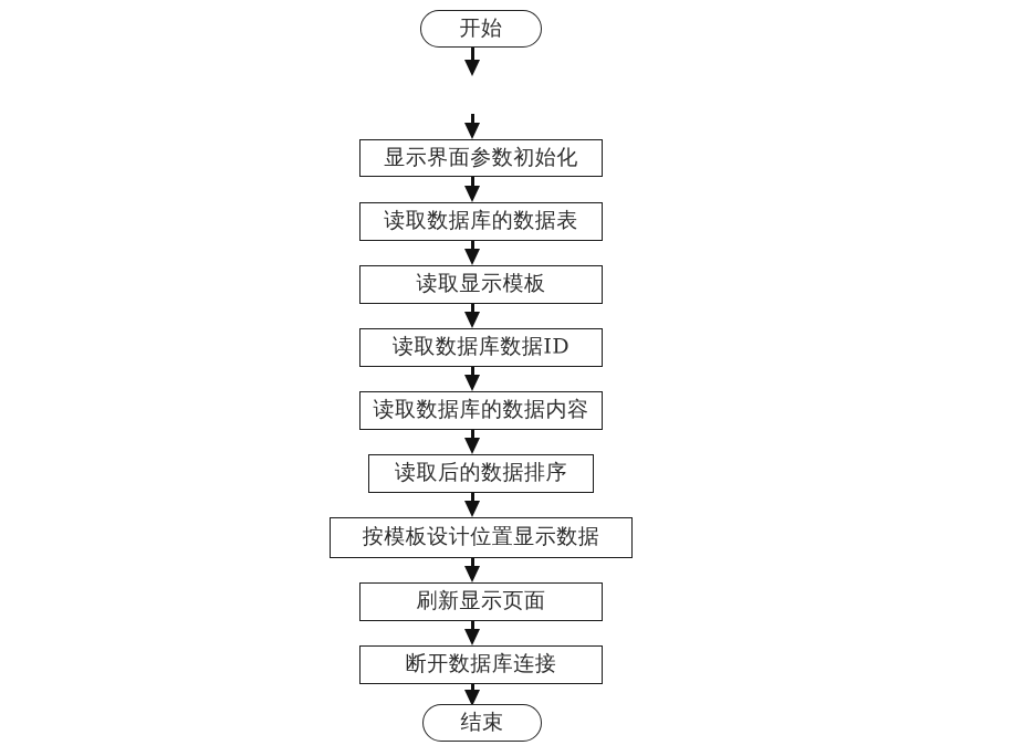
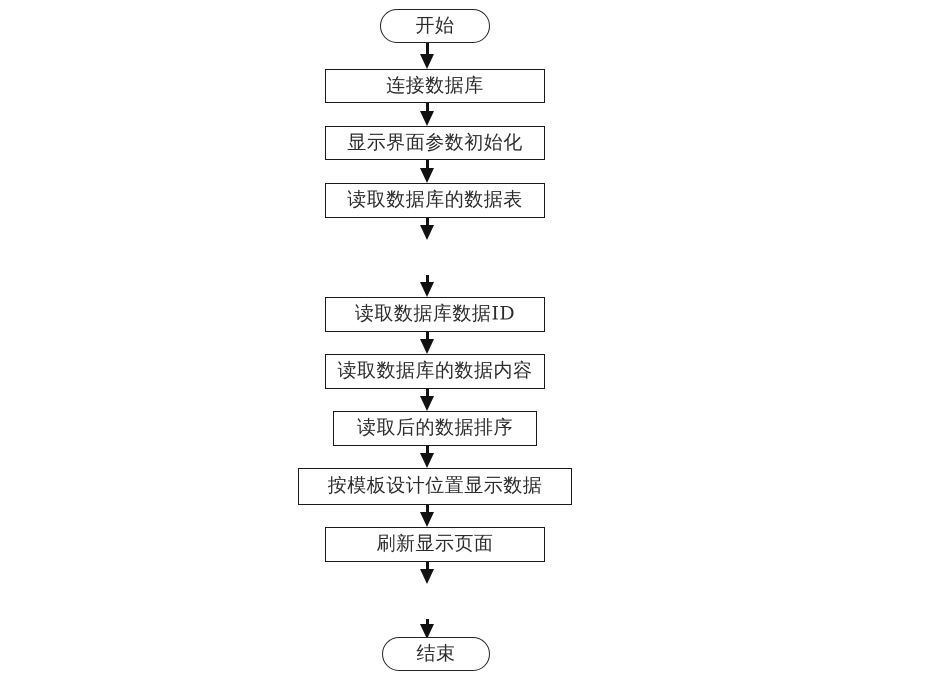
  开始
+ 连接数据库
  显示界面参数初始化
  读取数据库的数据表
- 读取显示模板
  读取数据库数据ID
  读取数据库的数据内容
  读取后的数据排序
  按模板设计位置显示数据
  刷新显示页面
- 断开数据库连接
  结束
